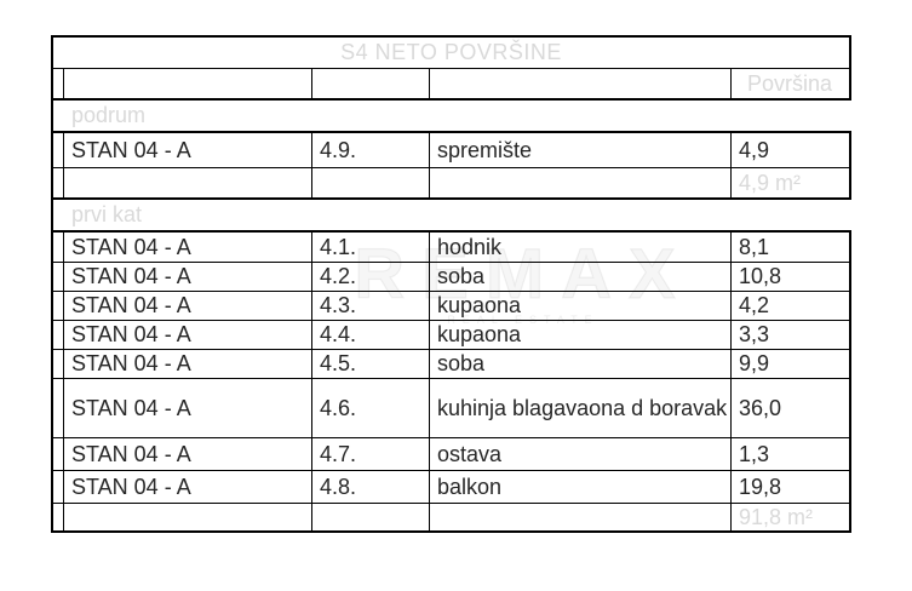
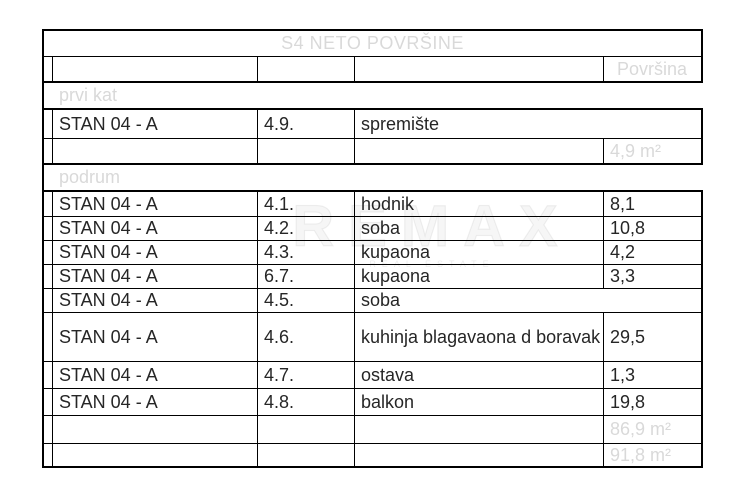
  REMAX
  REAL ESTATE
  S4 NETO POVRŠINE
  Površina
- podrum
+ prvi kat
  STAN 04 - A
  4.9.
  spremište
- 4,9
  4,9 m²
- prvi kat
+ podrum
  STAN 04 - A
  4.1.
  hodnik
  8,1
  STAN 04 - A
  4.2.
  soba
  10,8
  STAN 04 - A
  4.3.
  kupaona
  4,2
  STAN 04 - A
- 4.4.
+ 6.7.
  kupaona
  3,3
  STAN 04 - A
  4.5.
  soba
- 9,9
  STAN 04 - A
  4.6.
  kuhinja blagavaona d boravak
- 36,0
+ 29,5
  STAN 04 - A
  4.7.
  ostava
  1,3
  STAN 04 - A
  4.8.
  balkon
  19,8
+ 86,9 m²
  91,8 m²
